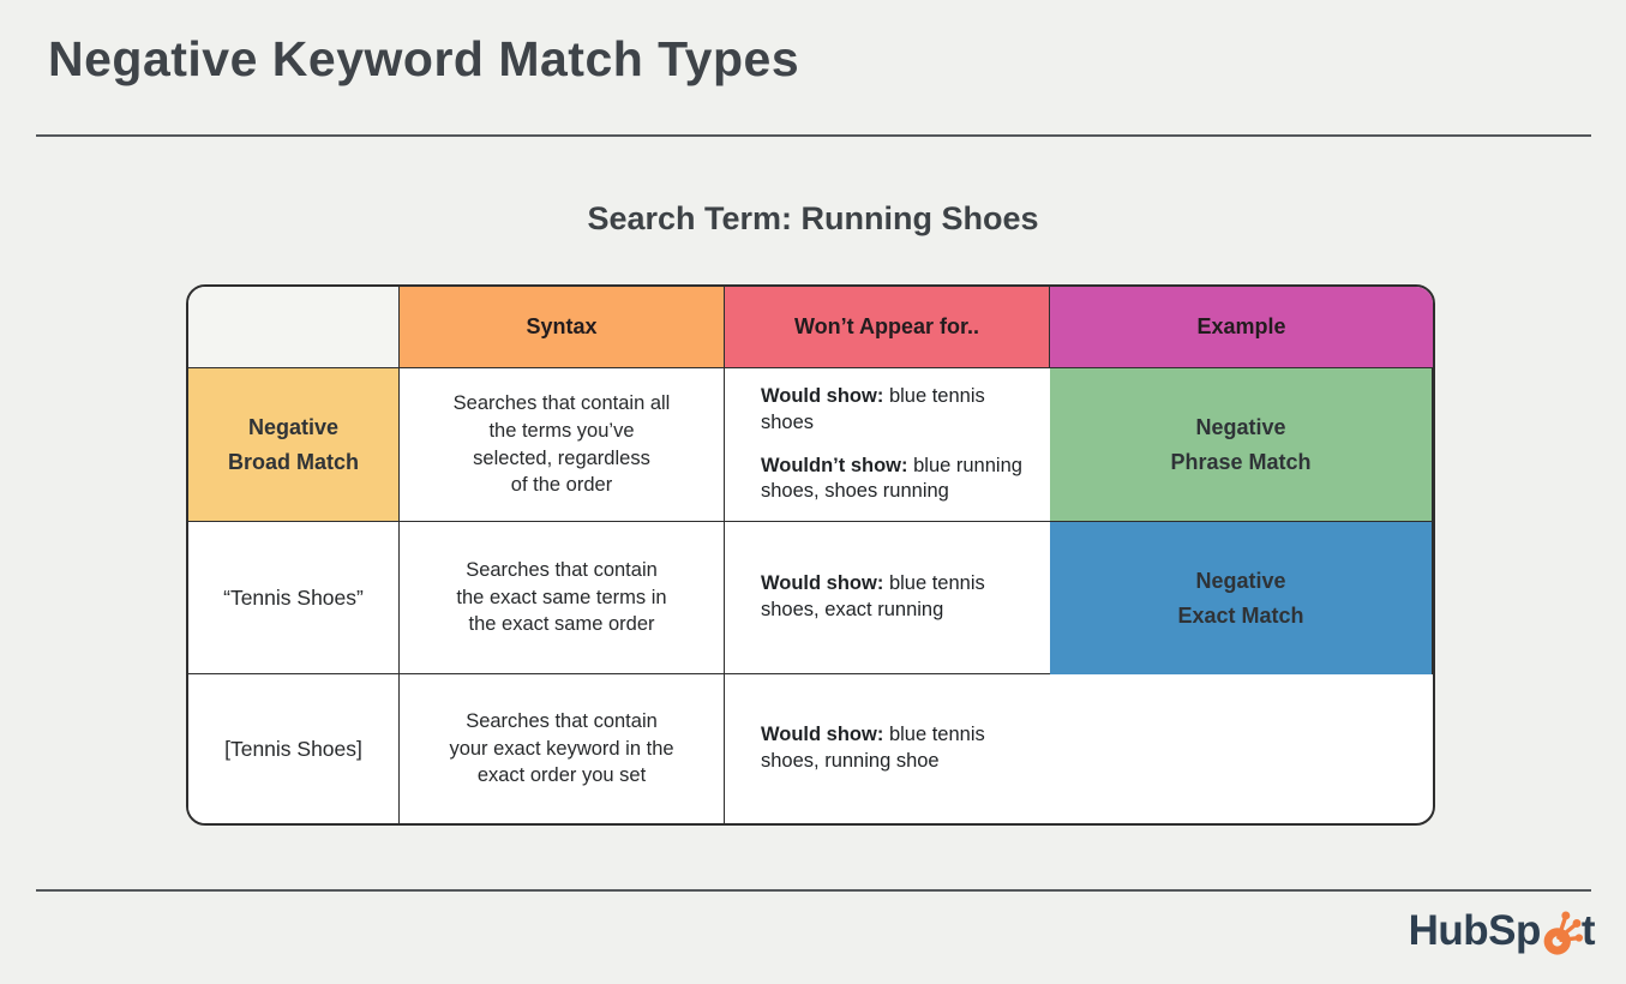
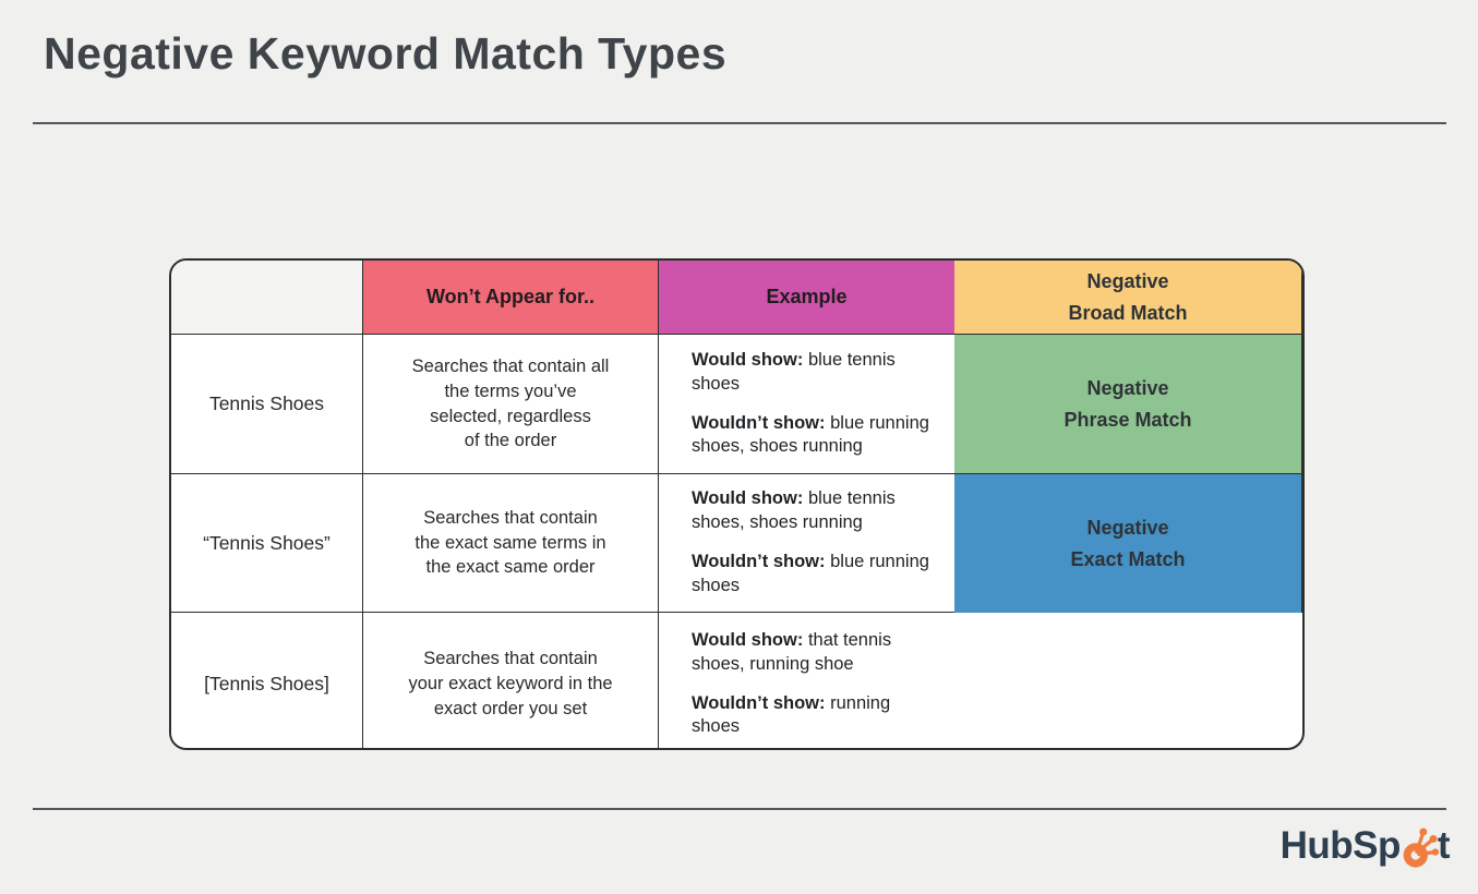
  Negative Keyword Match Types
- Search Term: Running Shoes
- Syntax
  Won’t Appear for..
  Example
  Negative
  Broad Match
+ Tennis Shoes
  Searches that contain all
  the terms you’ve
  selected, regardless
  of the order
  Would show: blue tennis shoes
  Wouldn’t show: blue running shoes, shoes running
  Negative
  Phrase Match
  “Tennis Shoes”
  Searches that contain
  the exact same terms in
  the exact same order
- Would show: blue tennis shoes, exact running
+ Would show: blue tennis shoes, shoes running
+ Wouldn’t show: blue running shoes
  Negative
  Exact Match
  [Tennis Shoes]
  Searches that contain
  your exact keyword in the
  exact order you set
- Would show: blue tennis shoes, running shoe
+ Would show: that tennis shoes, running shoe
+ Wouldn’t show: running shoes
  HubSp
  t
